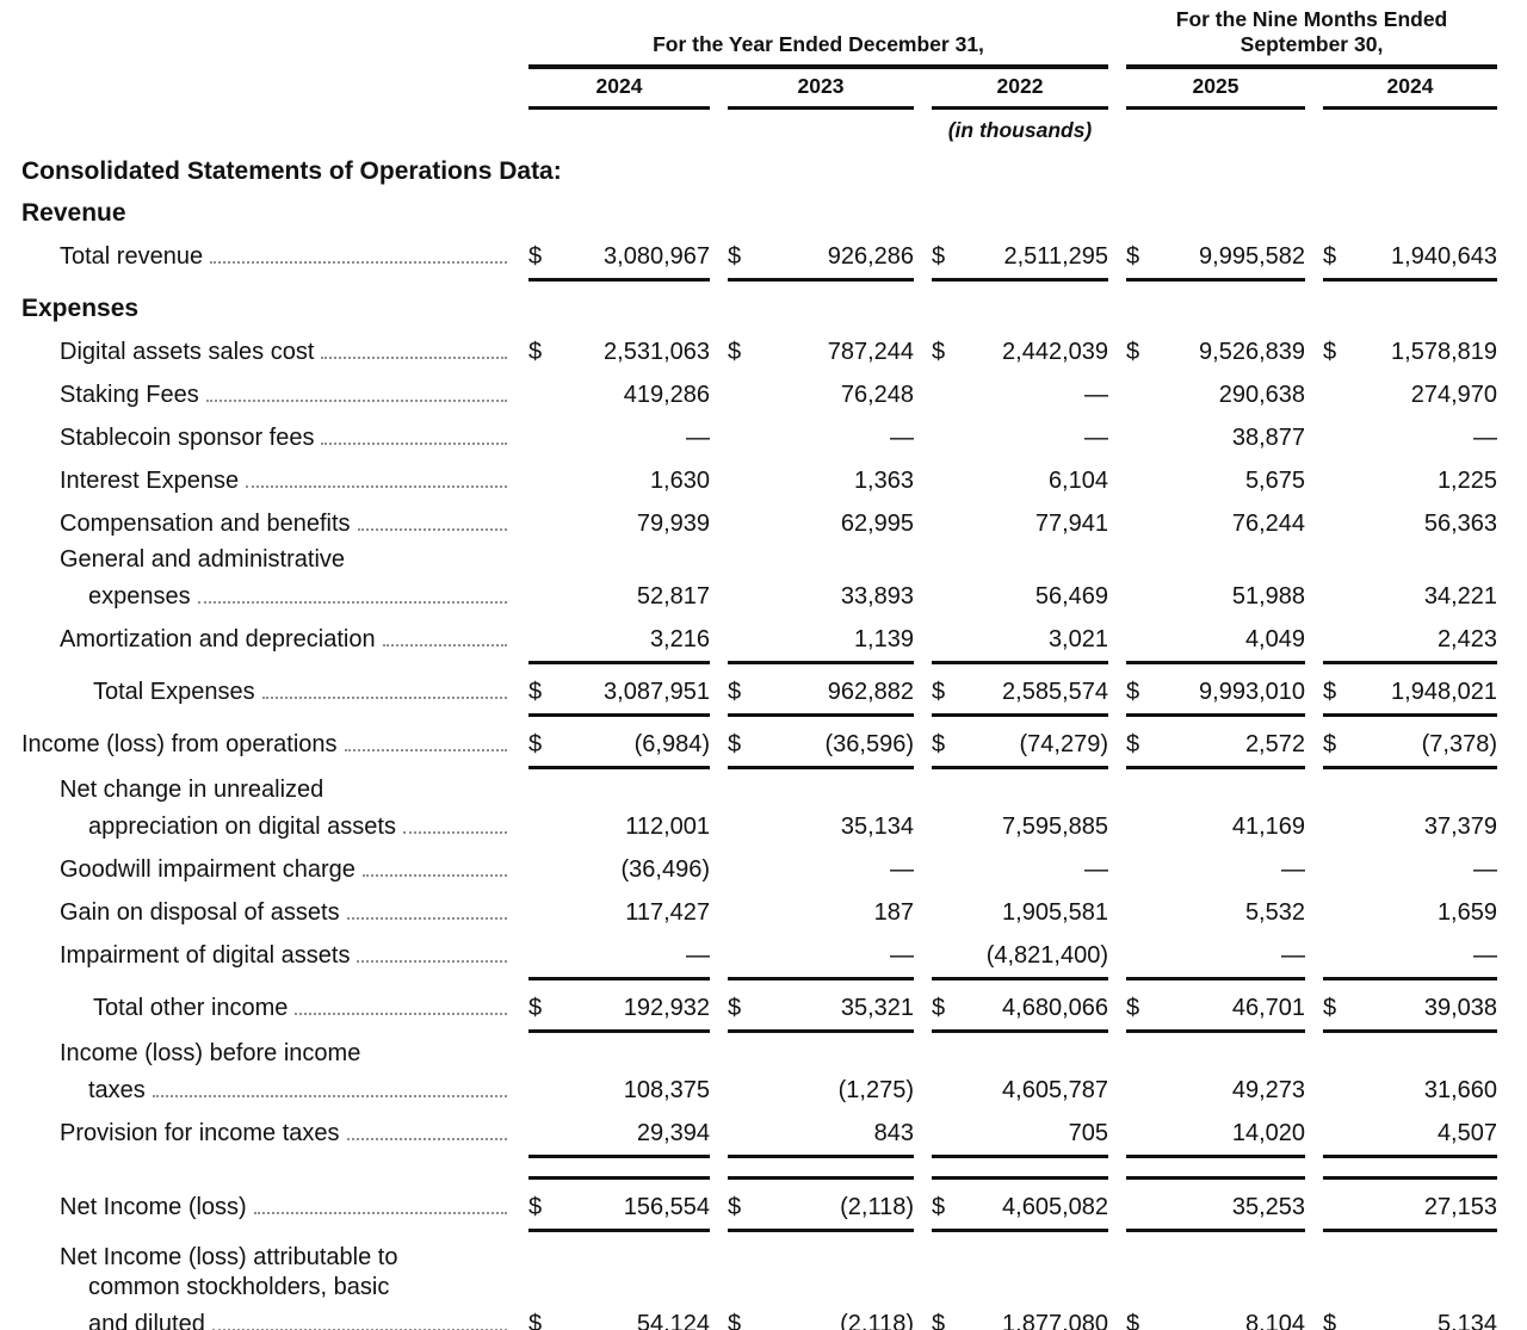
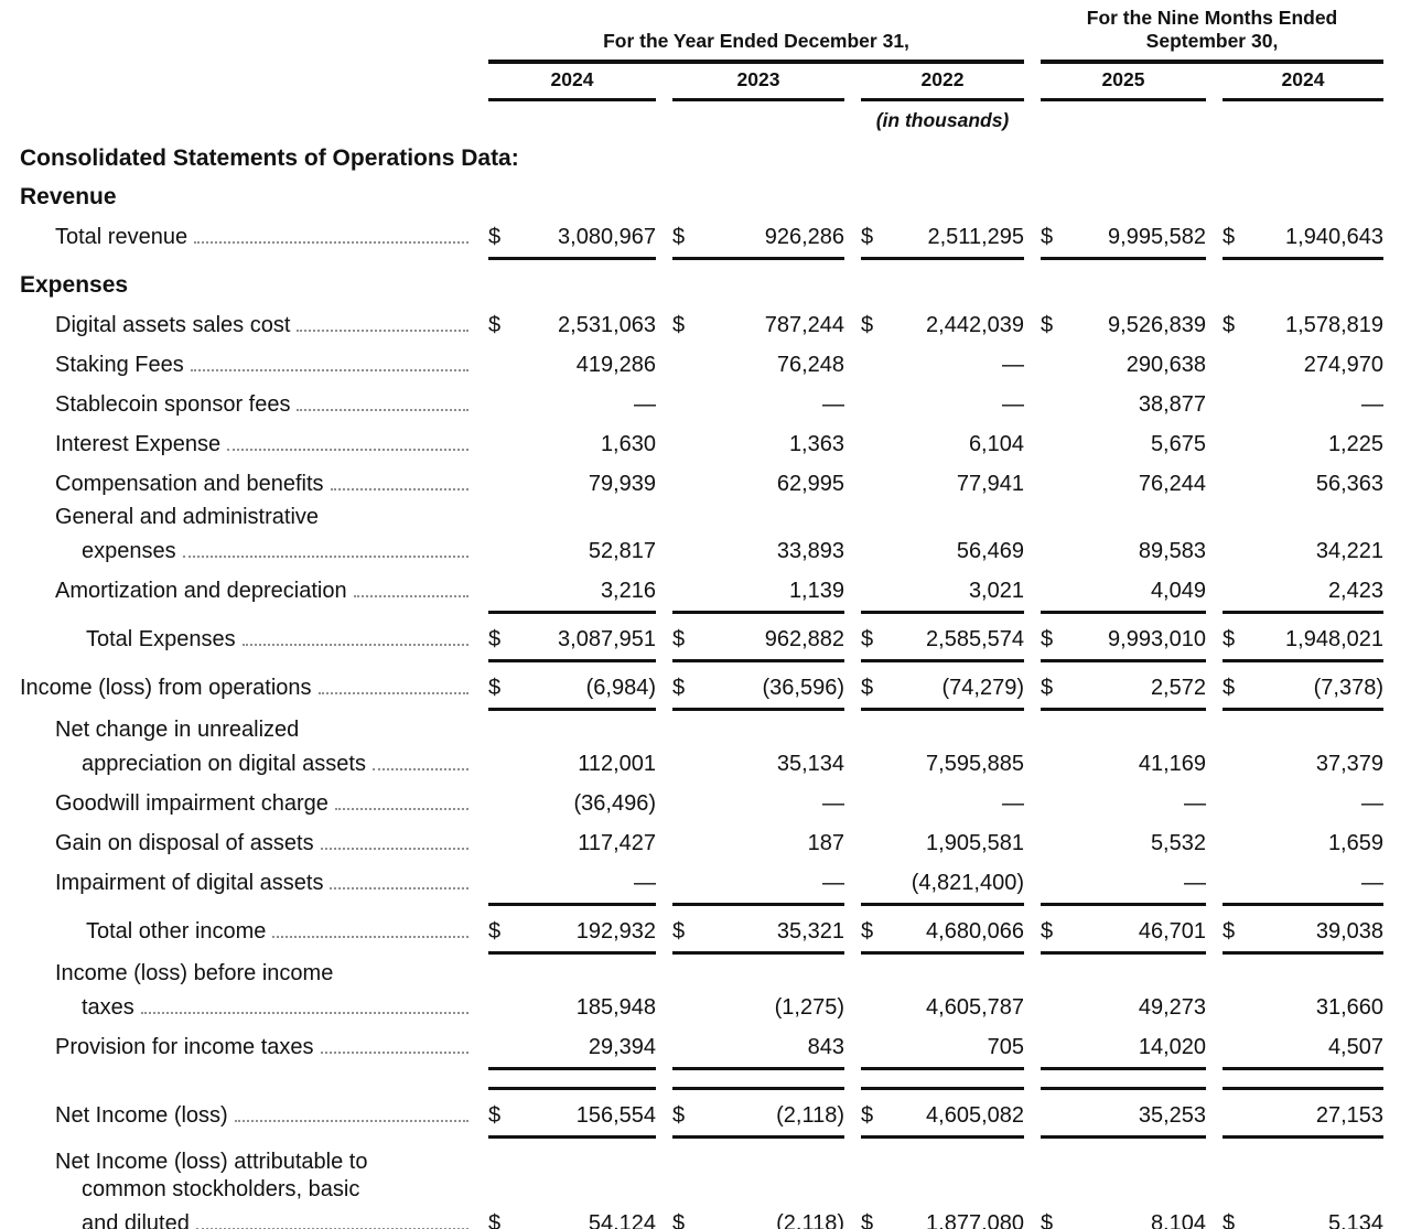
  For the Year Ended December 31,
  For the Nine Months Ended September 30,
  2024
  2023
  2022
  2025
  2024
  (in thousands)
  Consolidated Statements of Operations Data:
  Revenue
  Total revenue
  $
  3,080,967
  $
  926,286
  $
  2,511,295
  $
  9,995,582
  $
  1,940,643
  Expenses
  Digital assets sales cost
  $
  2,531,063
  $
  787,244
  $
  2,442,039
  $
  9,526,839
  $
  1,578,819
  Staking Fees
  419,286
  76,248
  —
  290,638
  274,970
  Stablecoin sponsor fees
  —
  —
  —
  38,877
  —
  Interest Expense
  1,630
  1,363
  6,104
  5,675
  1,225
  Compensation and benefits
  79,939
  62,995
  77,941
  76,244
  56,363
  General and administrative
  expenses
  52,817
  33,893
  56,469
- 51,988
+ 89,583
  34,221
  Amortization and depreciation
  3,216
  1,139
  3,021
  4,049
  2,423
  Total Expenses
  $
  3,087,951
  $
  962,882
  $
  2,585,574
  $
  9,993,010
  $
  1,948,021
  Income (loss) from operations
  $
  (6,984)
  $
  (36,596)
  $
  (74,279)
  $
  2,572
  $
  (7,378)
  Net change in unrealized
  appreciation on digital assets
  112,001
  35,134
  7,595,885
  41,169
  37,379
  Goodwill impairment charge
  (36,496)
  —
  —
  —
  —
  Gain on disposal of assets
  117,427
  187
  1,905,581
  5,532
  1,659
  Impairment of digital assets
  —
  —
  (4,821,400)
  —
  —
  Total other income
  $
  192,932
  $
  35,321
  $
  4,680,066
  $
  46,701
  $
  39,038
  Income (loss) before income
  taxes
- 108,375
+ 185,948
  (1,275)
  4,605,787
  49,273
  31,660
  Provision for income taxes
  29,394
  843
  705
  14,020
  4,507
  Net Income (loss)
  $
  156,554
  $
  (2,118)
  $
  4,605,082
  35,253
  27,153
  Net Income (loss) attributable to
  common stockholders, basic
  and diluted
  $
  54,124
  $
  (2,118)
  $
  1,877,080
  $
  8,104
  $
  5,134
